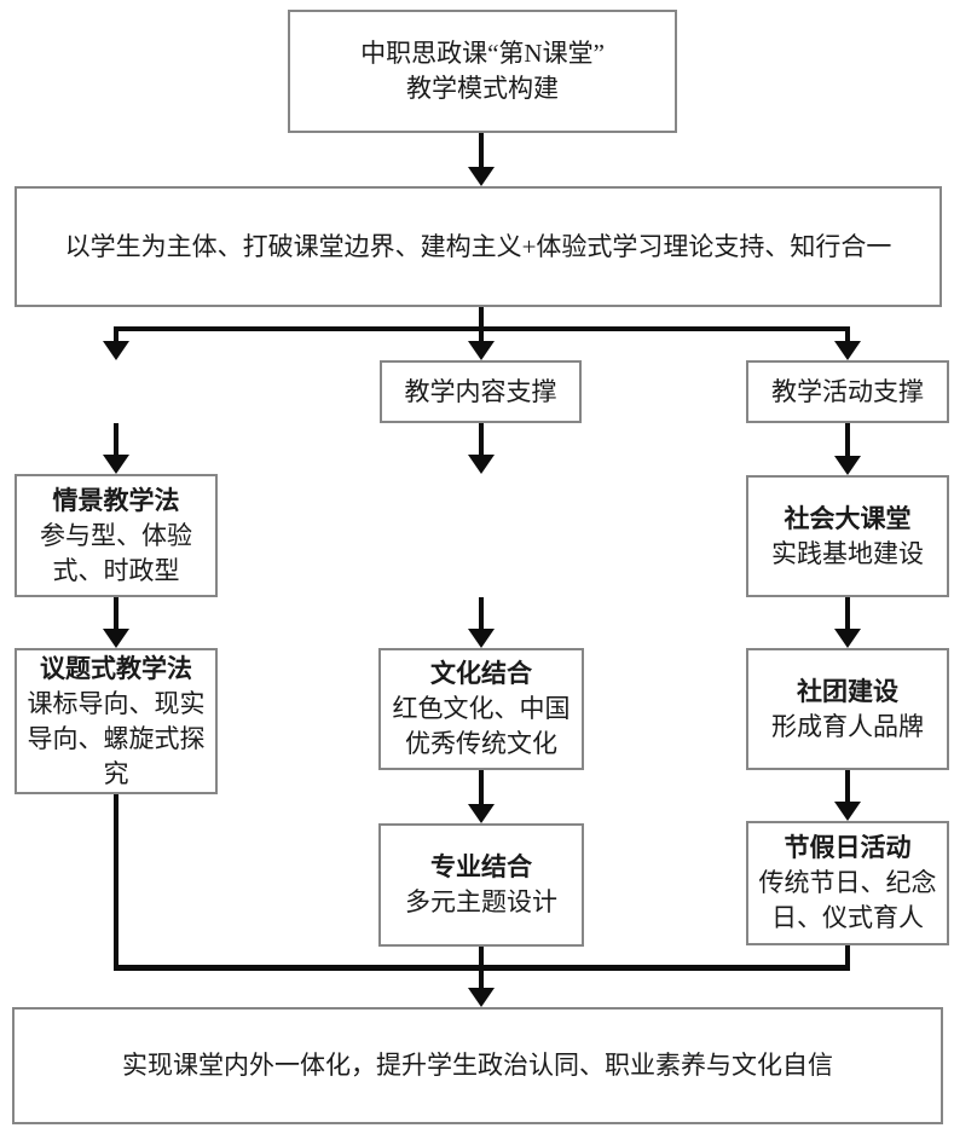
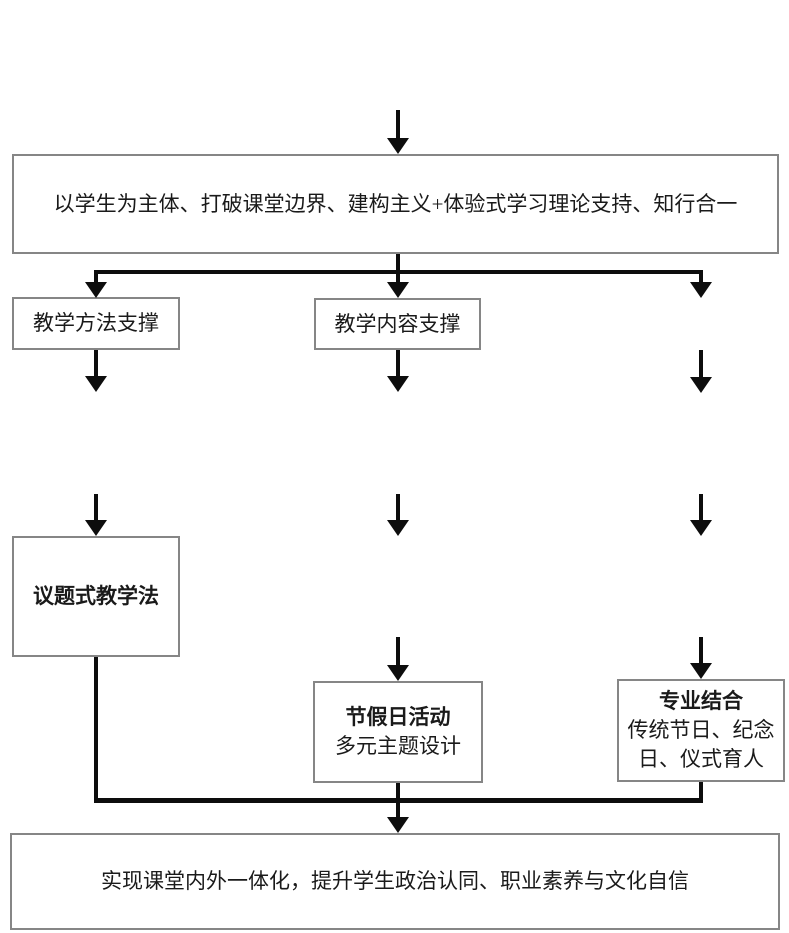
- 中职思政课“第N课堂”
- 教学模式构建
  以学生为主体、打破课堂边界、建构主义+体验式学习理论支持、知行合一
+ 教学方法支撑
  教学内容支撑
- 教学活动支撑
- 情景教学法
- 参与型、体验式、时政型
- 社会大课堂
- 实践基地建设
  议题式教学法
- 课标导向、现实导向、螺旋式探究
- 文化结合
- 红色文化、中国优秀传统文化
- 社团建设
- 形成育人品牌
- 专业结合
+ 节假日活动
  多元主题设计
- 节假日活动
+ 专业结合
  传统节日、纪念日、仪式育人
  实现课堂内外一体化，提升学生政治认同、职业素养与文化自信
